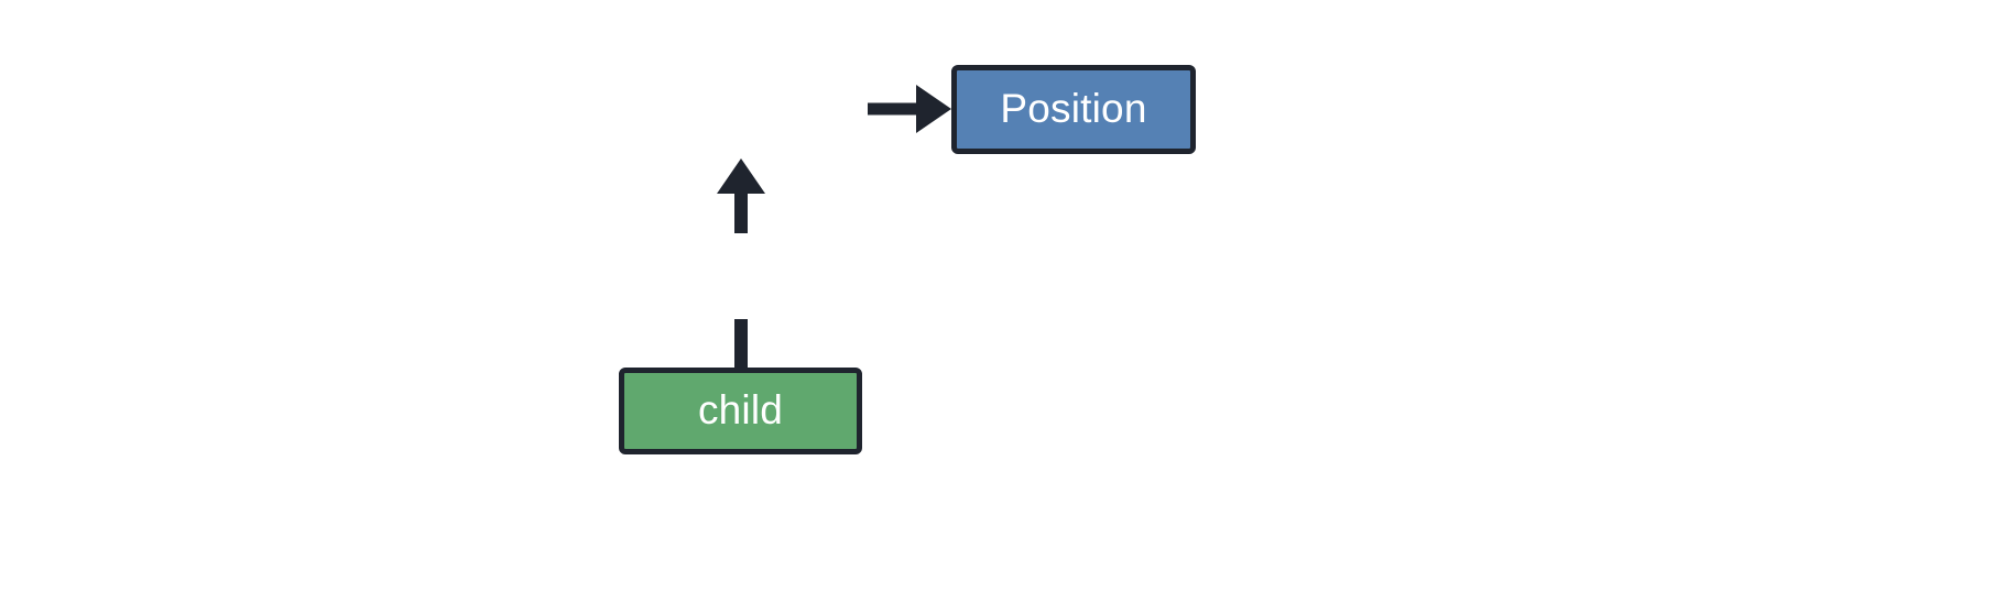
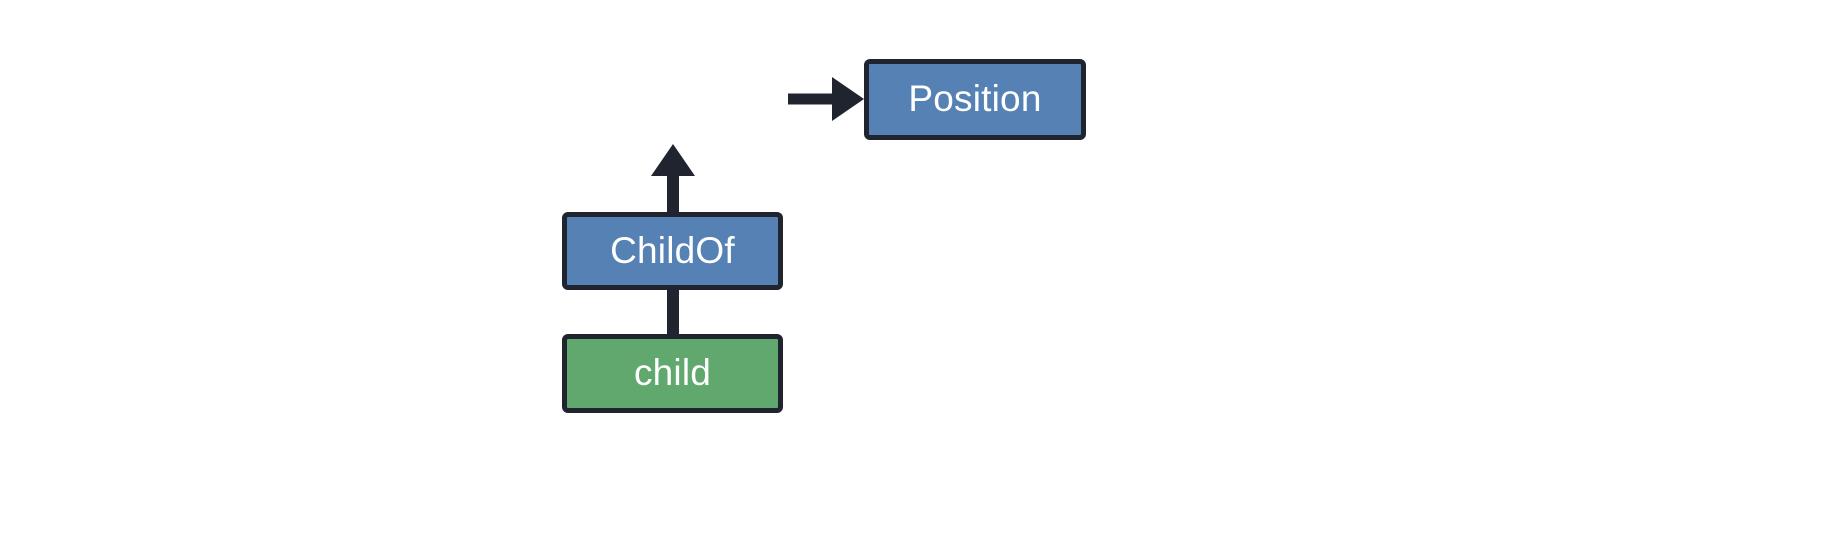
  Position
+ ChildOf
  child
